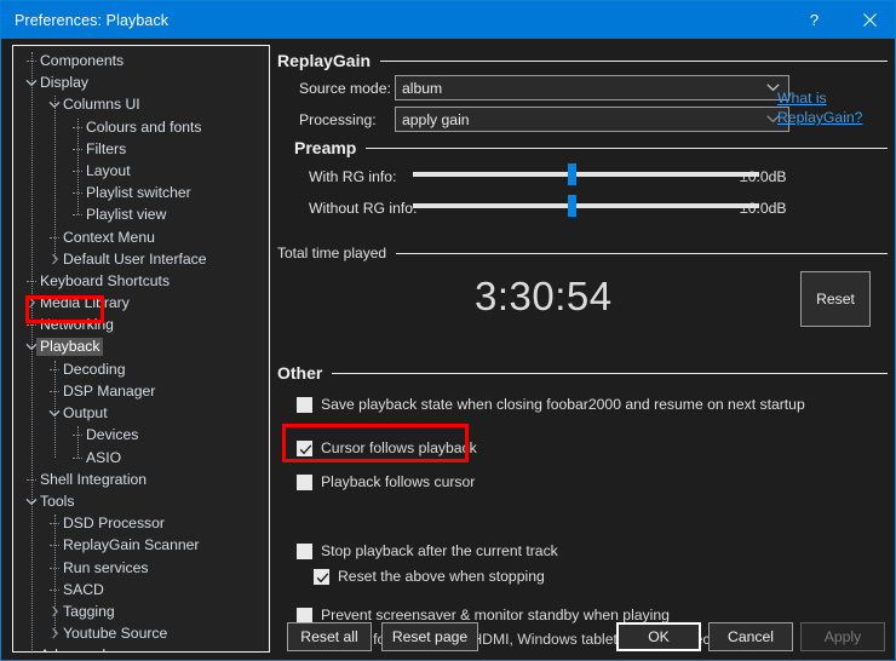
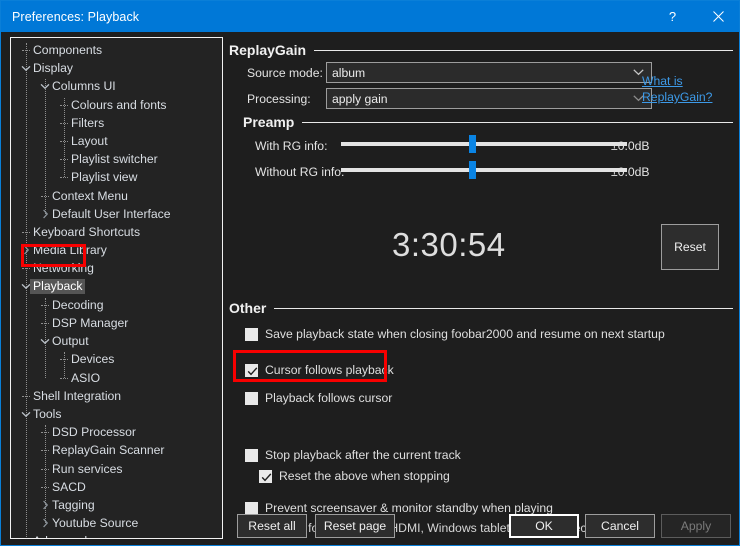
  Preferences: Playback
  ?
  Components
  Display
  Columns UI
  Colours and fonts
  Filters
  Layout
  Playlist switcher
  Playlist view
  Context Menu
  Default User Interface
  Keyboard Shortcuts
  Media Library
  Networking
  Playback
  Decoding
  DSP Manager
  Output
  Devices
  ASIO
  Shell Integration
  Tools
  DSD Processor
  ReplayGain Scanner
  Run services
  SACD
  Tagging
  Youtube Source
  ReplayGain
  Source mode:
  album
  Processing:
  apply gain
  What is
  ReplayGain?
  Preamp
  With RG info:
  ±0.0dB
  Without RG info:
  ±0.0dB
- Total time played
  3:30:54
  Reset
  Other
  Save playback state when closing foobar2000 and resume on next startup
  Cursor follows playback
  Playback follows cursor
  Stop playback after the current track
  Reset the above when stopping
  Prevent screensaver & monitor standby when playing
  Reset all
  Reset page
  OK
  Cancel
  Apply
